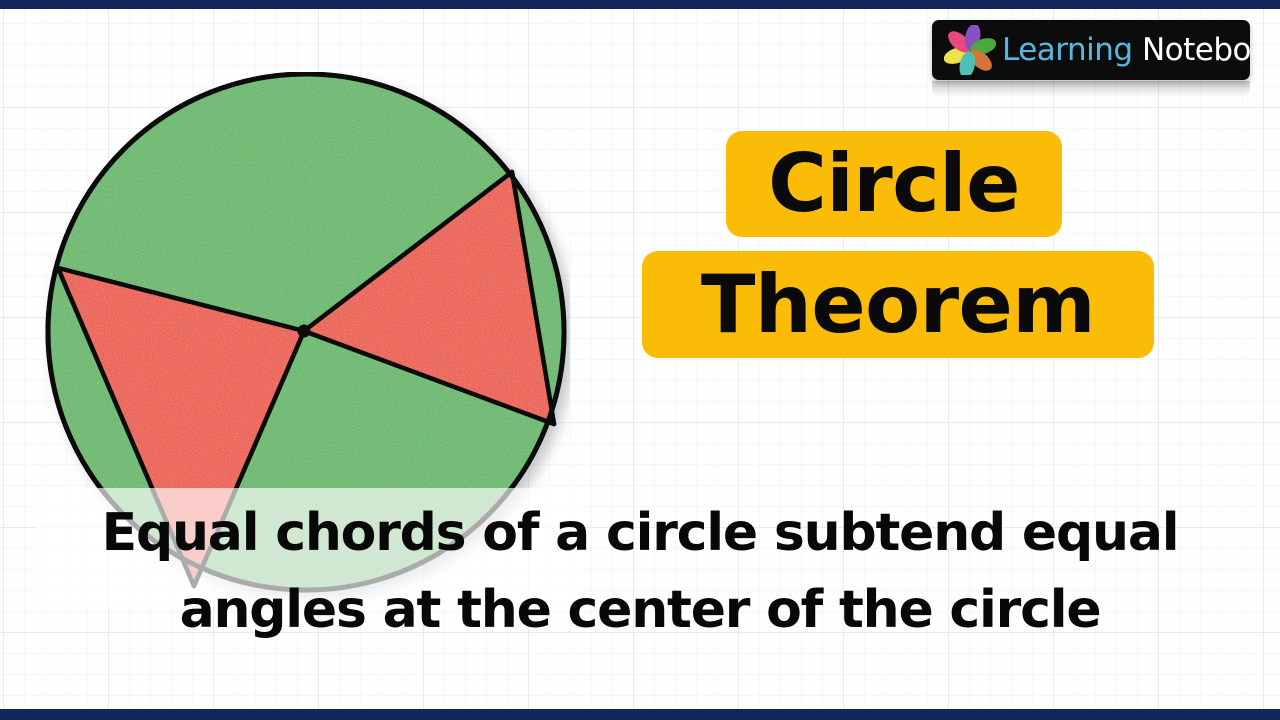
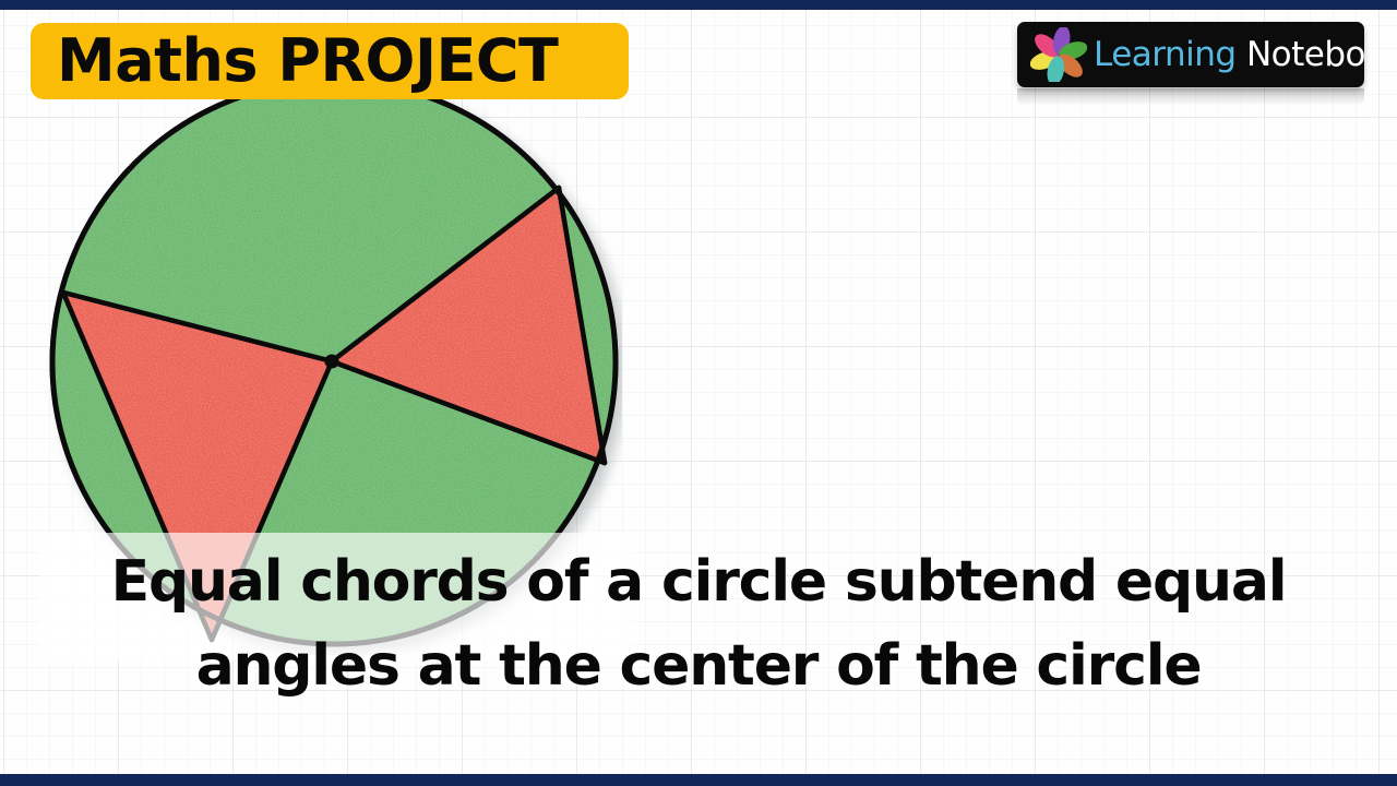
+ Maths PROJECT
  Learning Notebo
- Circle
- Theorem
  Equal chords of a circle subtend equal
  angles at the center of the circle
